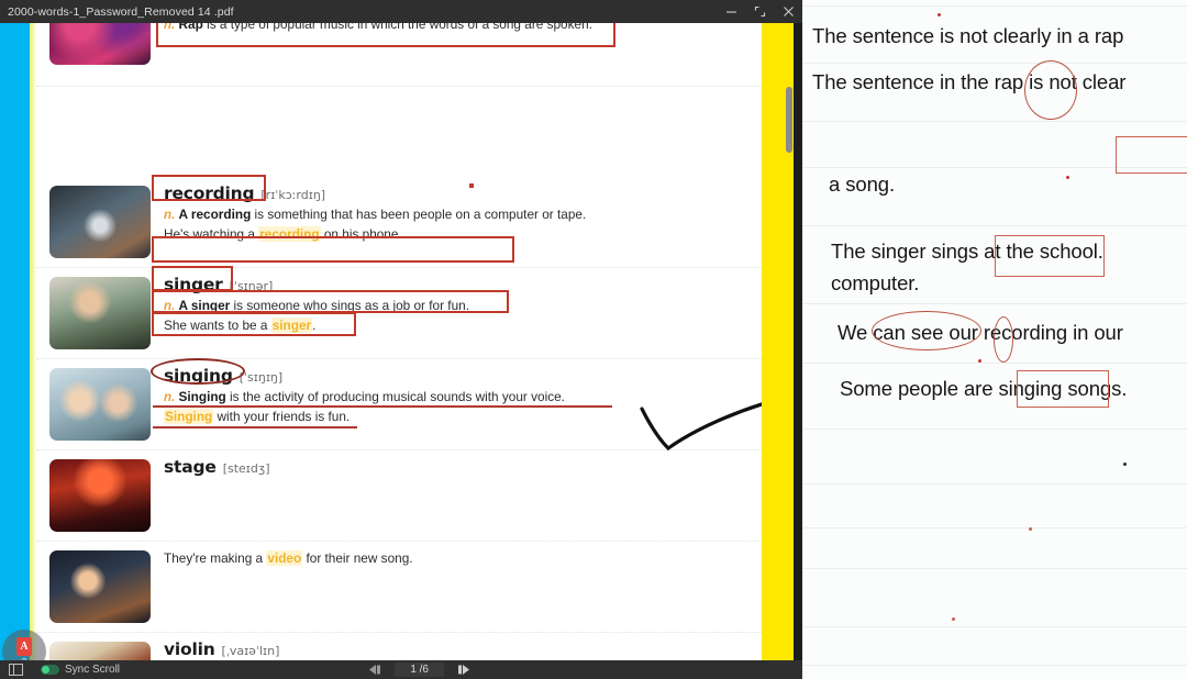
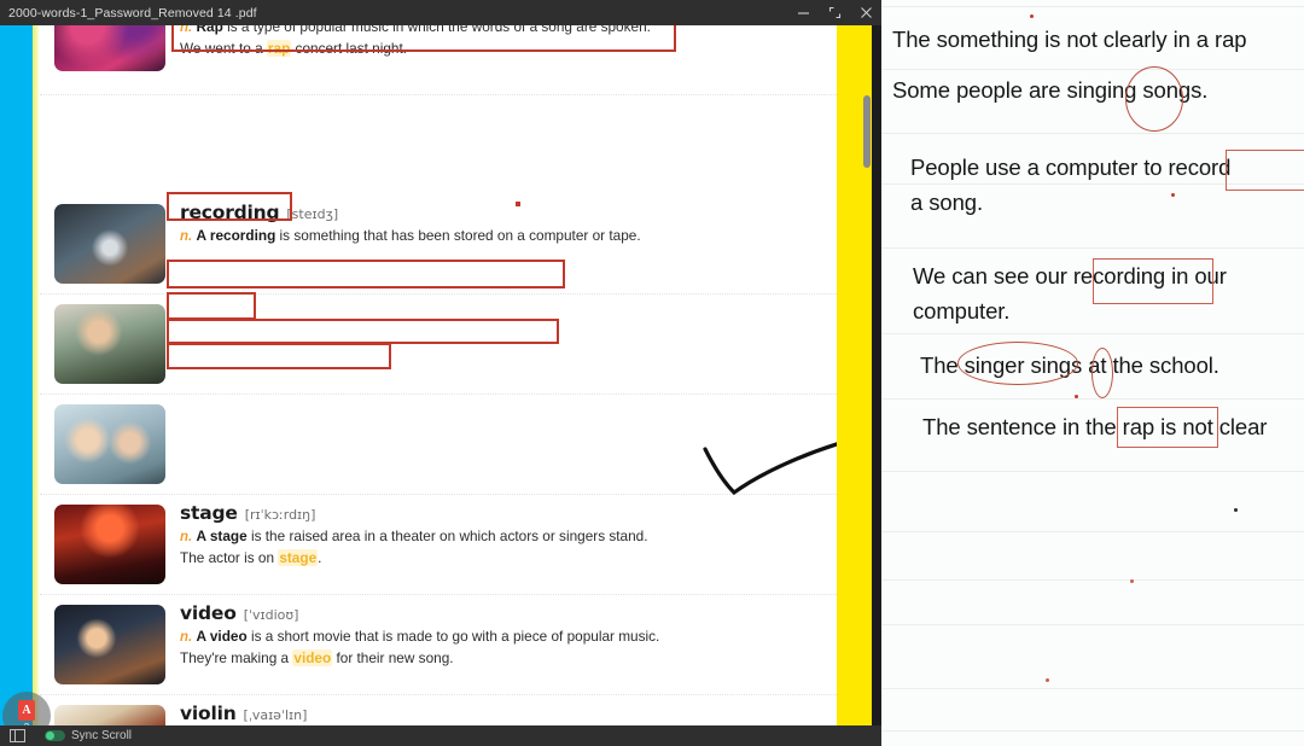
  2000-words-1_Password_Removed 14 .pdf
  n. Rap is a type of popular music in which the words of a song are spoken.
+ We went to a rap concert last night.
  recording
- [rɪˈkɔːrdɪŋ]
+ [steɪdʒ]
- n. A recording is something that has been people on a computer or tape.
+ n. A recording is something that has been stored on a computer or tape.
- He's watching a recording on his phone.
- singer
- [ˈsɪŋər]
- n. A singer is someone who sings as a job or for fun.
- She wants to be a singer.
- singing
- [ˈsɪŋɪŋ]
- n. Singing is the activity of producing musical sounds with your voice.
- Singing with your friends is fun.
  stage
- [steɪdʒ]
+ [rɪˈkɔːrdɪŋ]
+ n. A stage is the raised area in a theater on which actors or singers stand.
+ The actor is on stage.
+ video
+ [ˈvɪdioʊ]
+ n. A video is a short movie that is made to go with a piece of popular music.
  They're making a video for their new song.
  violin
  [ˌvaɪəˈlɪn]
  A
  Sync Scroll
- 1 /6
- The sentence is not clearly in a rap
+ The something is not clearly in a rap
- The sentence in the rap is not clear
+ Some people are singing songs.
+ People use a computer to record
  a song.
- The singer sings at the school.
+ We can see our recording in our
  computer.
- We can see our recording in our
+ The singer sings at the school.
- Some people are singing songs.
+ The sentence in the rap is not clear
